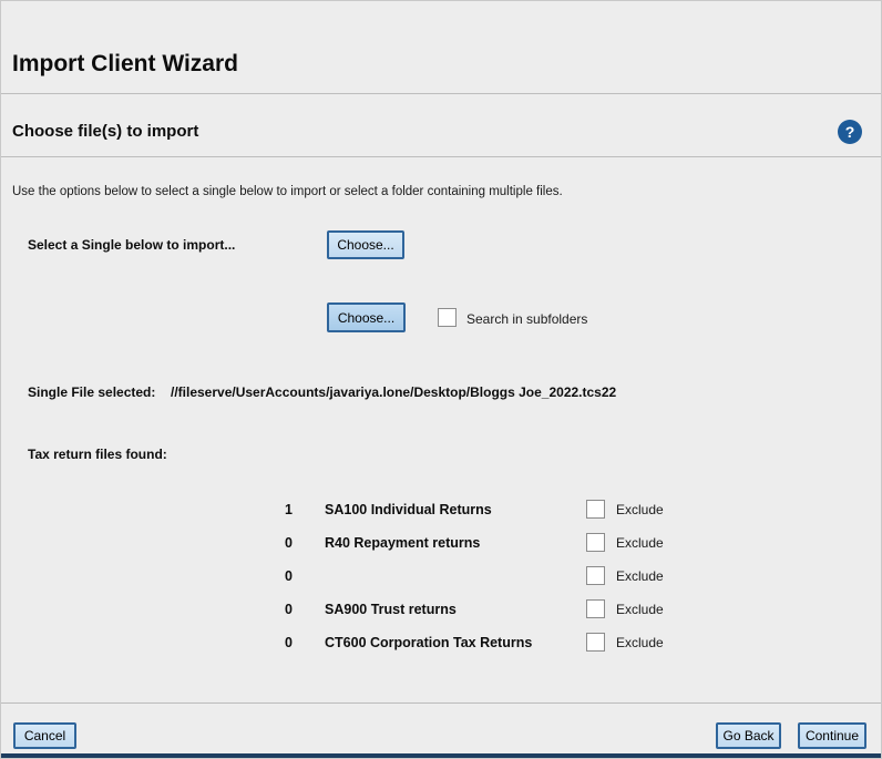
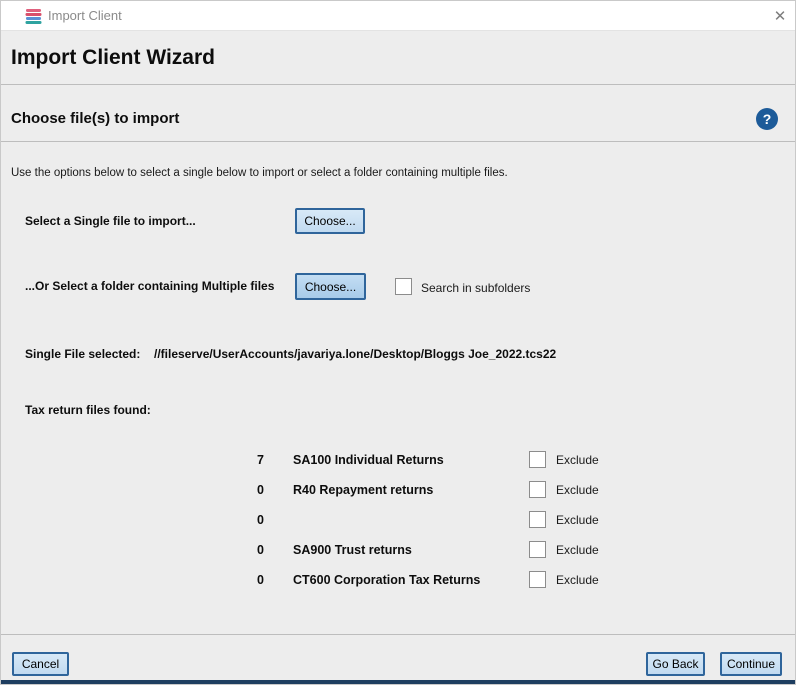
+ Import Client
+ ✕
  Import Client Wizard
  Choose file(s) to import
  ?
  Use the options below to select a single below to import or select a folder containing multiple files.
- Select a Single below to import...
+ Select a Single file to import...
  Choose...
+ ...Or Select a folder containing Multiple files
  Choose...
  Search in subfolders
  Single File selected:
  //fileserve/UserAccounts/javariya.lone/Desktop/Bloggs Joe_2022.tcs22
  Tax return files found:
- 1
+ 7
  SA100 Individual Returns
  Exclude
  0
  R40 Repayment returns
  Exclude
  0
  Exclude
  0
  SA900 Trust returns
  Exclude
  0
  CT600 Corporation Tax Returns
  Exclude
  Cancel
  Go Back
  Continue
